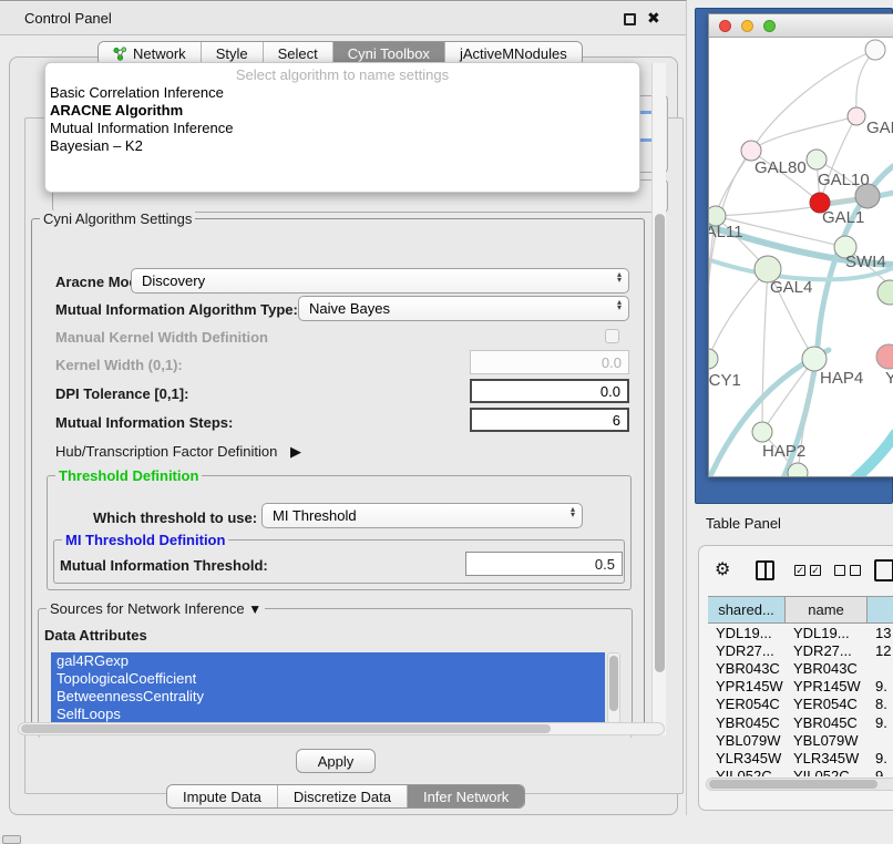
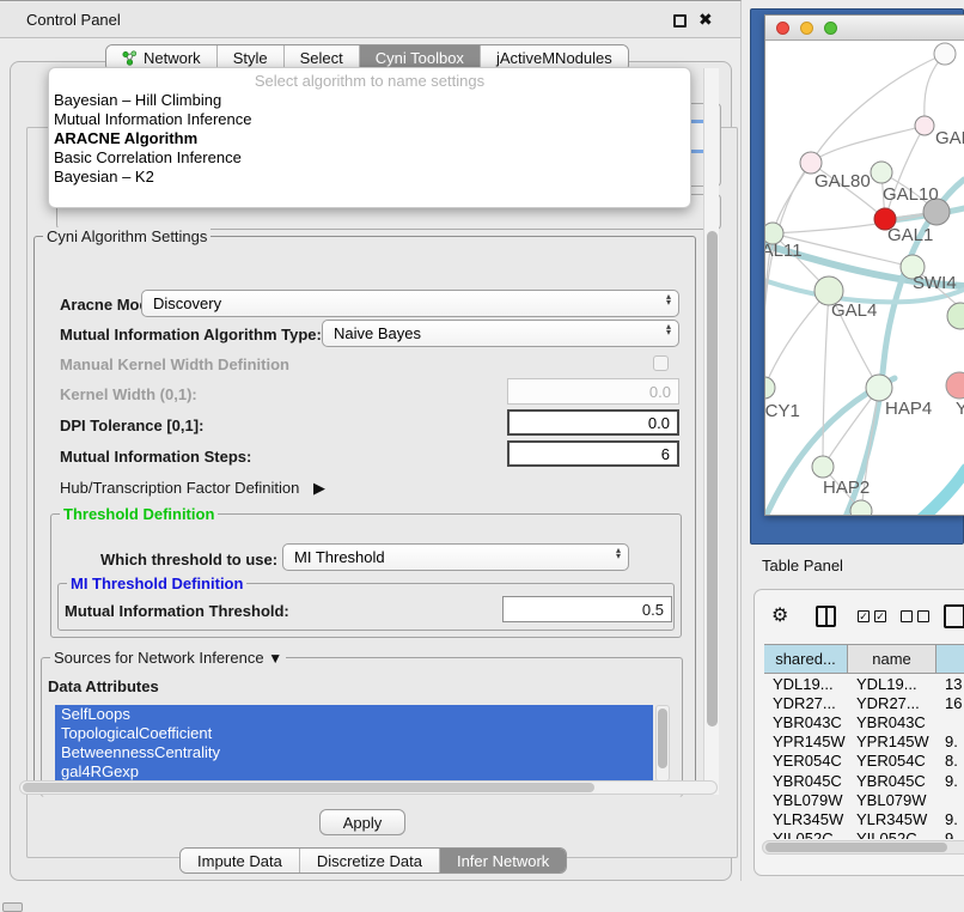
  Control Panel
  ✖
  Network
  Style
  Select
  Cyni Toolbox
  jActiveMNodules
  Cyni Algorithm Settings
  Aracne Mo
  Discovery
  ▴
  ▾
  Mutual Information Algorithm Type:
  Naive Bayes
  ▴
  ▾
  Manual Kernel Width Definition
  Kernel Width (0,1):
  0.0
  DPI Tolerance [0,1]:
  0.0
  Mutual Information Steps:
  6
  Hub/Transcription Factor Definition ▶
  Threshold Definition
  Which threshold to use:
  MI Threshold
  ▴
  ▾
  MI Threshold Definition
  Mutual Information Threshold:
  0.5
  Sources for Network Inference ▼
  Data Attributes
- gal4RGexp
+ SelfLoops
  TopologicalCoefficient
  BetweennessCentrality
- SelfLoops
+ gal4RGexp
  Apply
  Impute Data
  Discretize Data
  Infer Network
  Select algorithm to name settings
+ Bayesian – Hill Climbing
- Basic Correlation Inference
+ Mutual Information Inference
  ARACNE Algorithm
- Mutual Information Inference
+ Basic Correlation Inference
  Bayesian – K2
  GAL80
  GAL10
  GAL1
  AL11
  SWI4
  GAL4
  CY1
  HAP4
  Y
  HAP2
  Table Panel
  ⚙
  ✓
  ✓
  shared...
  name
  YDL19...
  YDL19...
  13
  YDR27...
  YDR27...
- 12
+ 16
  YBR043C
  YBR043C
  YPR145W
  YPR145W
  9.
  YER054C
  YER054C
  8.
  YBR045C
  YBR045C
  9.
  YBL079W
  YBL079W
  YLR345W
  YLR345W
  9.
  YIL052C
  YIL052C
  9.
